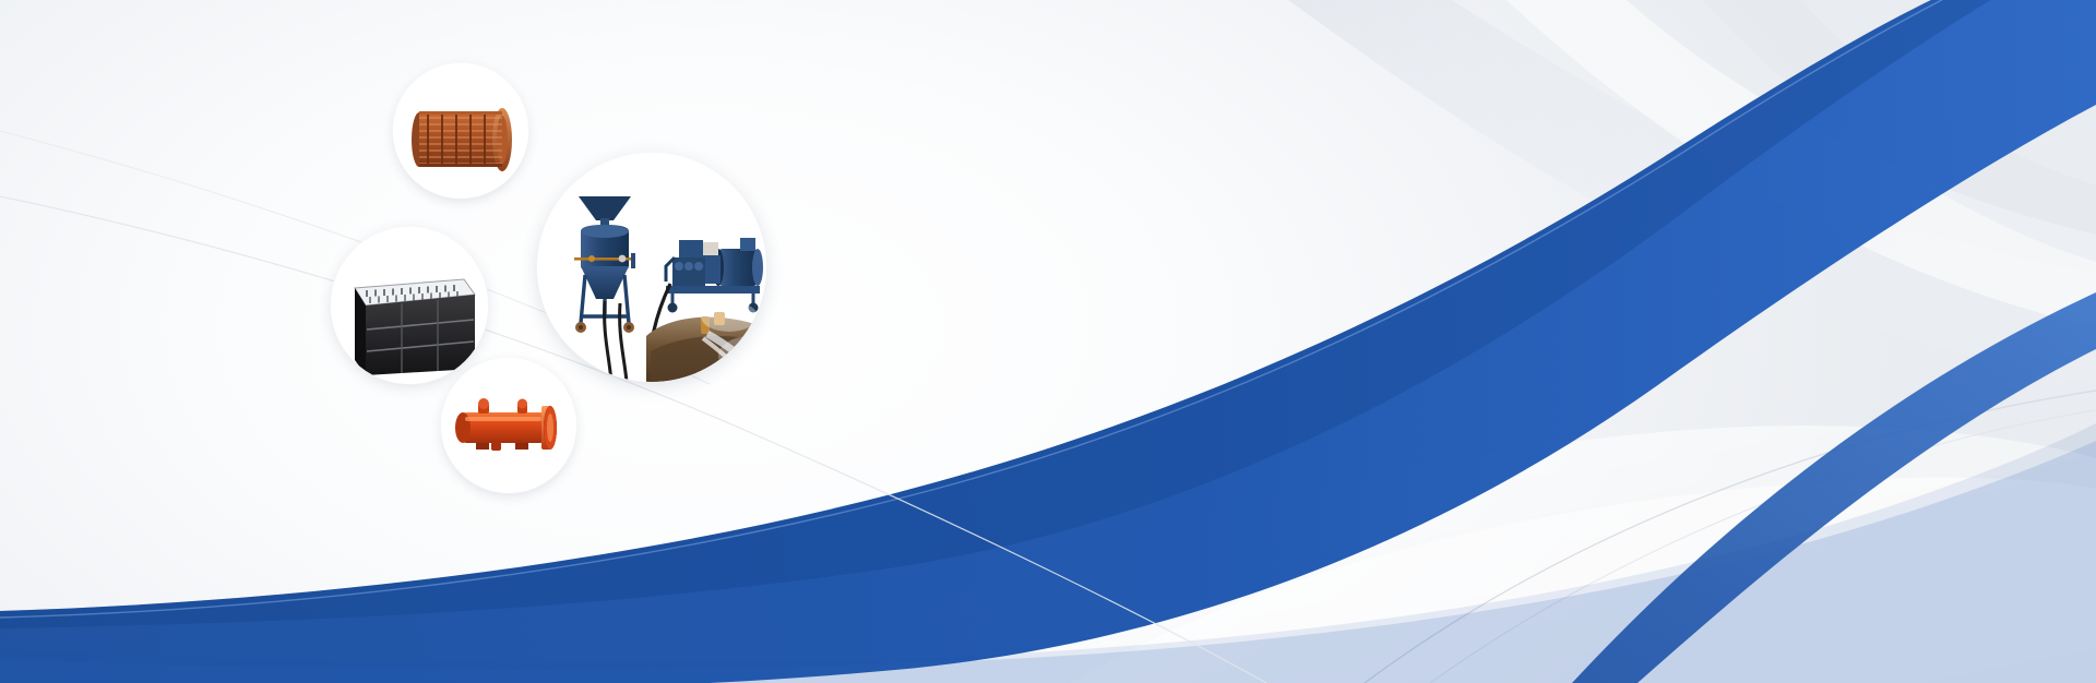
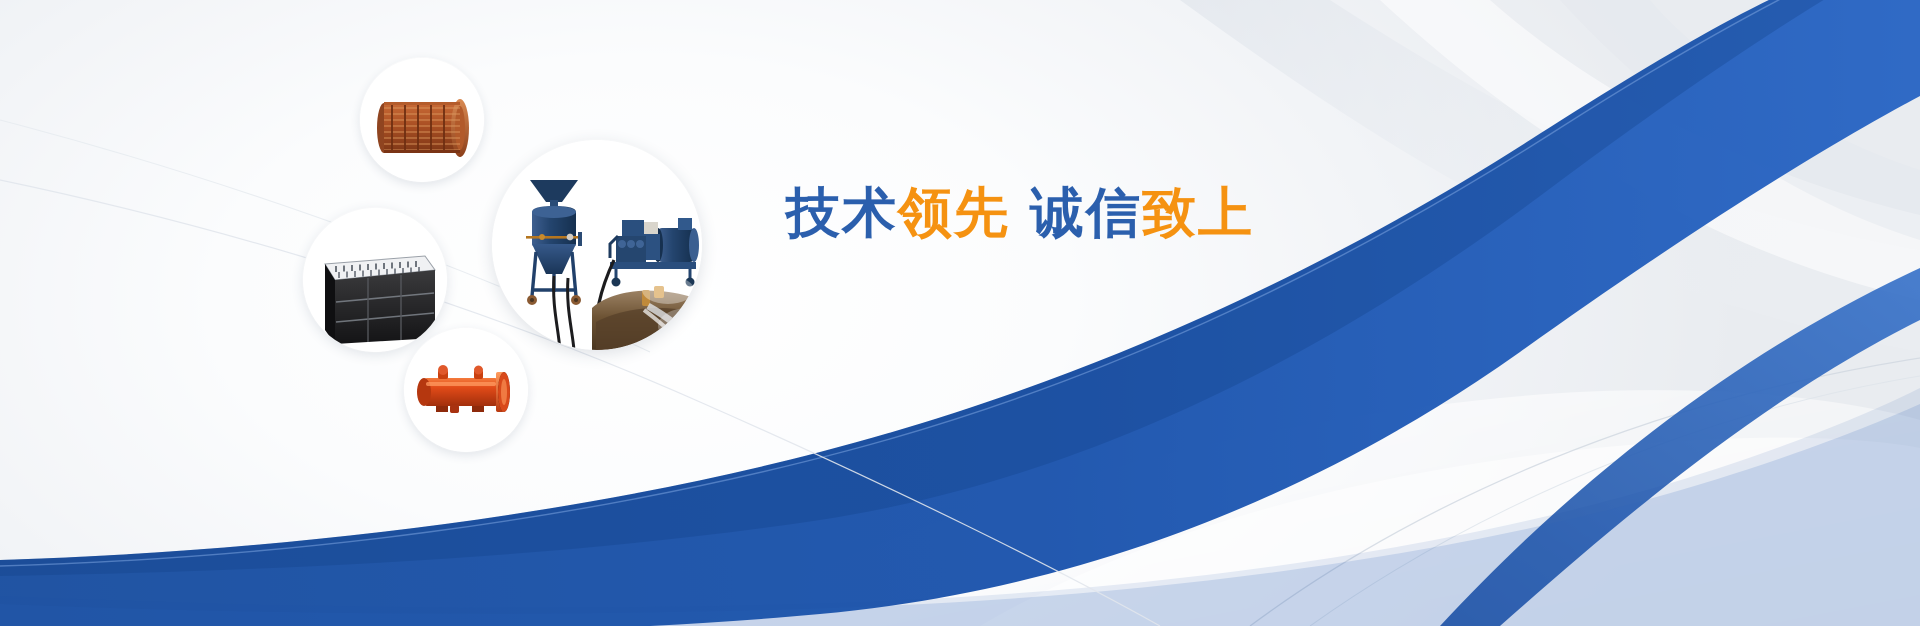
+ 技术领先 诚信致上
